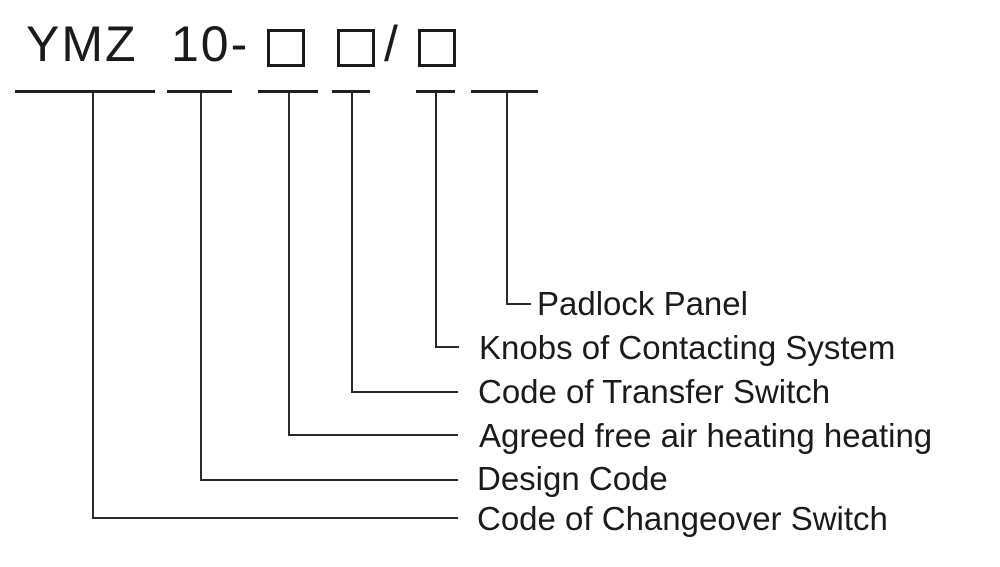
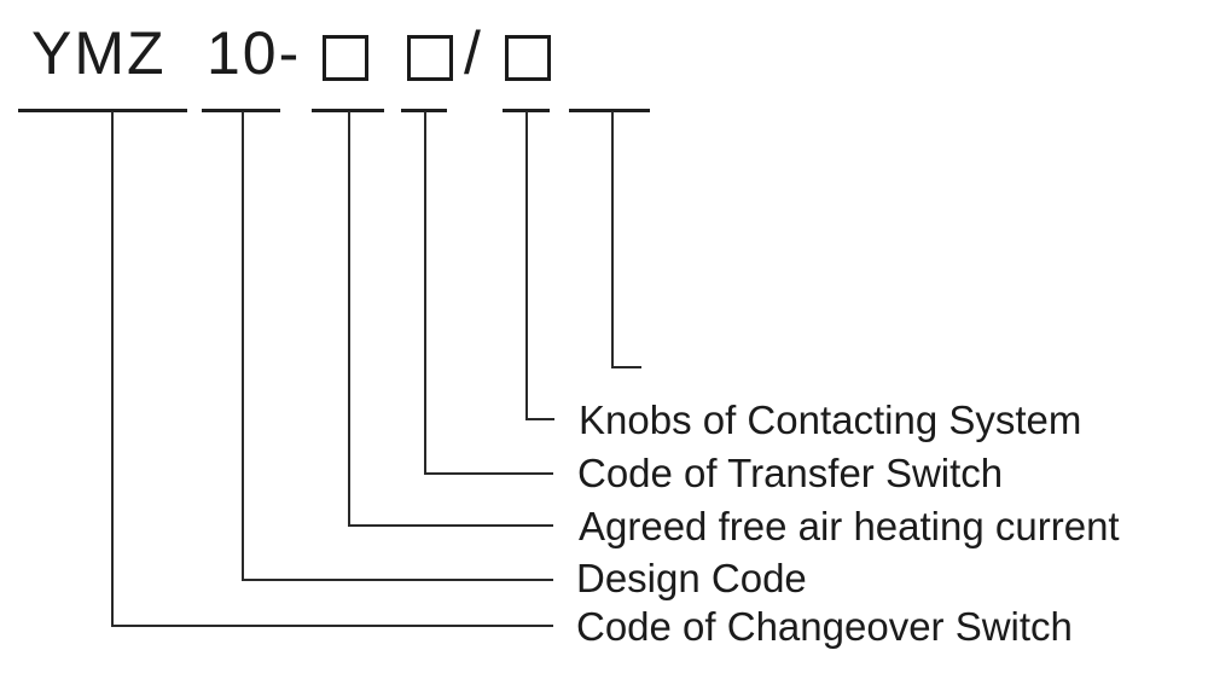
  YMZ
  10-
  /
- Padlock Panel
  Knobs of Contacting System
  Code of Transfer Switch
- Agreed free air heating heating
+ Agreed free air heating current
  Design Code
  Code of Changeover Switch
